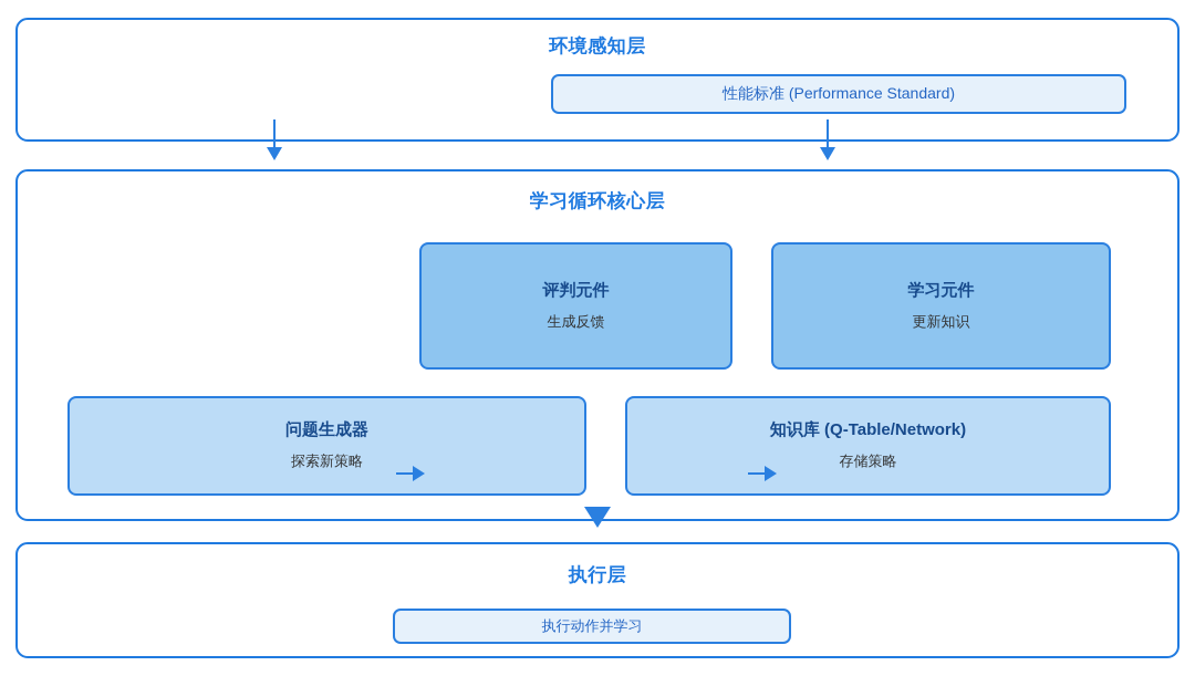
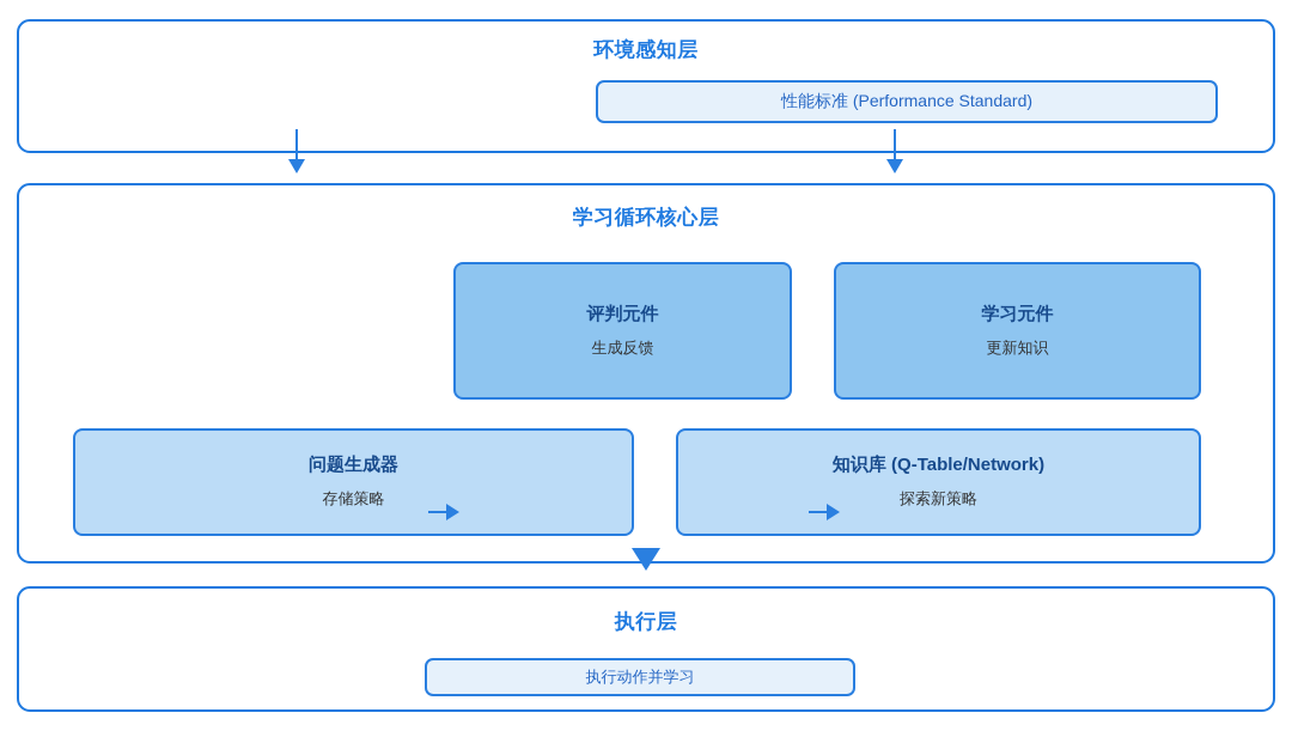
  环境感知层
  性能标准 (Performance Standard)
  学习循环核心层
  评判元件
  生成反馈
  学习元件
  更新知识
  问题生成器
- 探索新策略
+ 存储策略
  知识库 (Q-Table/Network)
- 存储策略
+ 探索新策略
  执行层
  执行动作并学习
